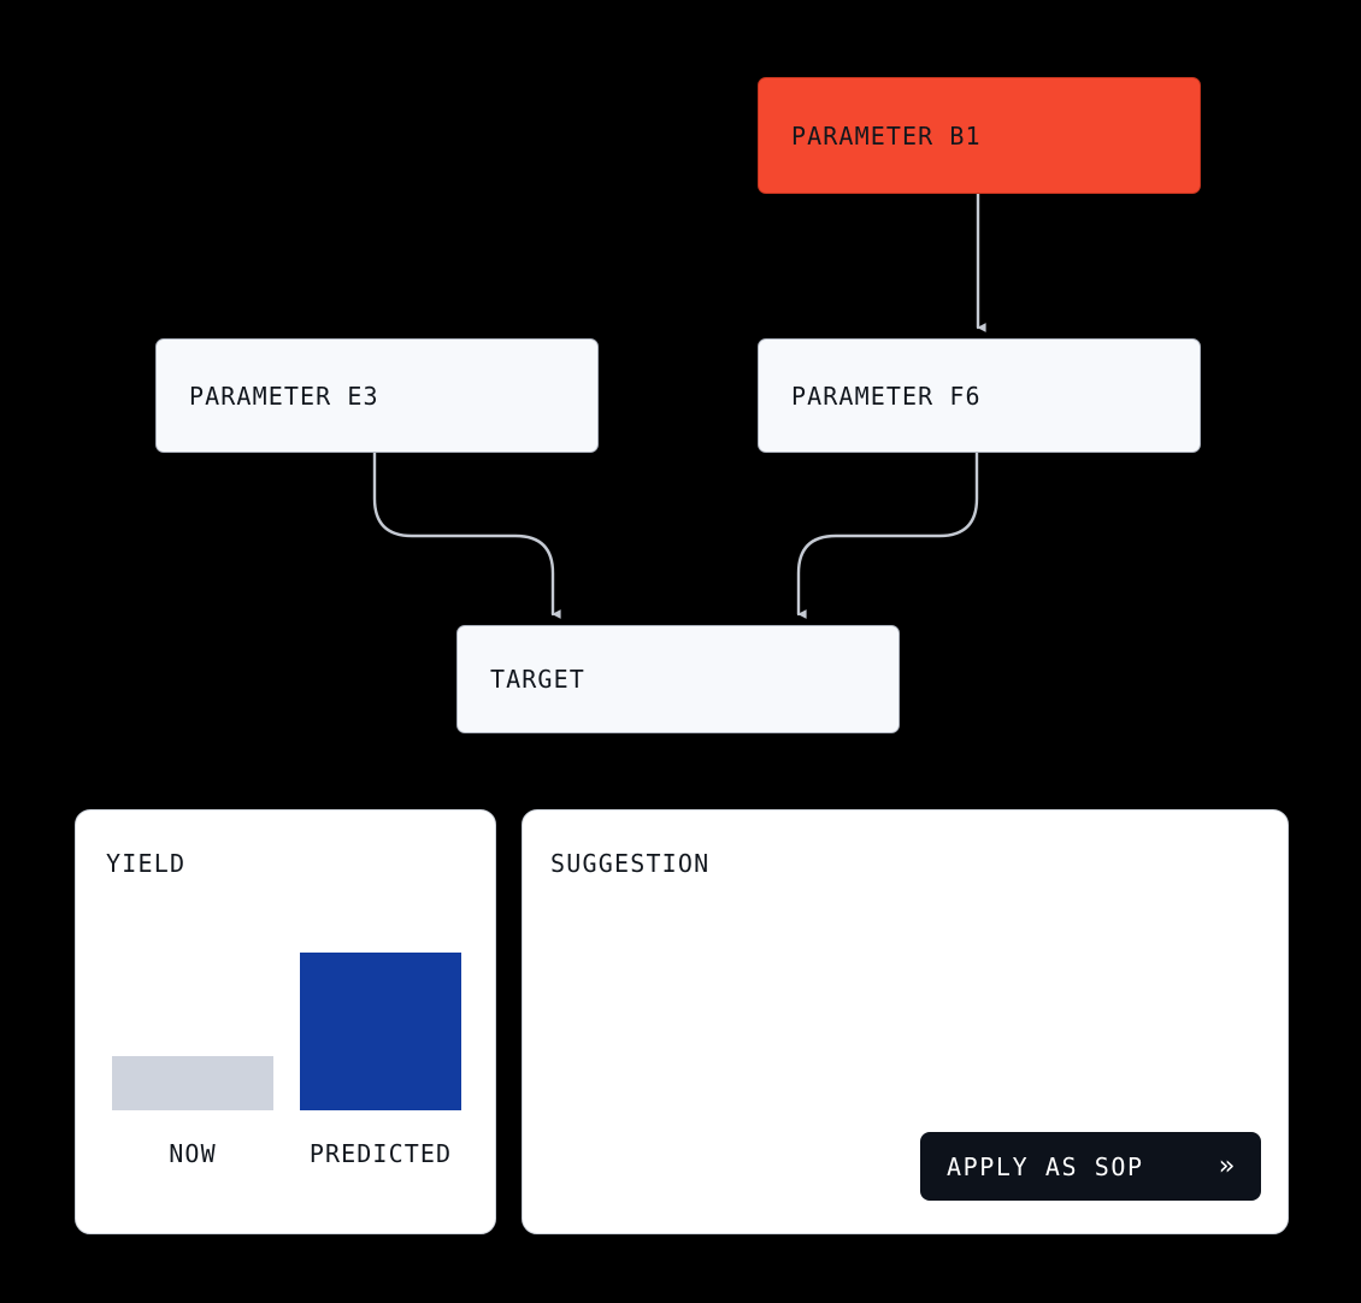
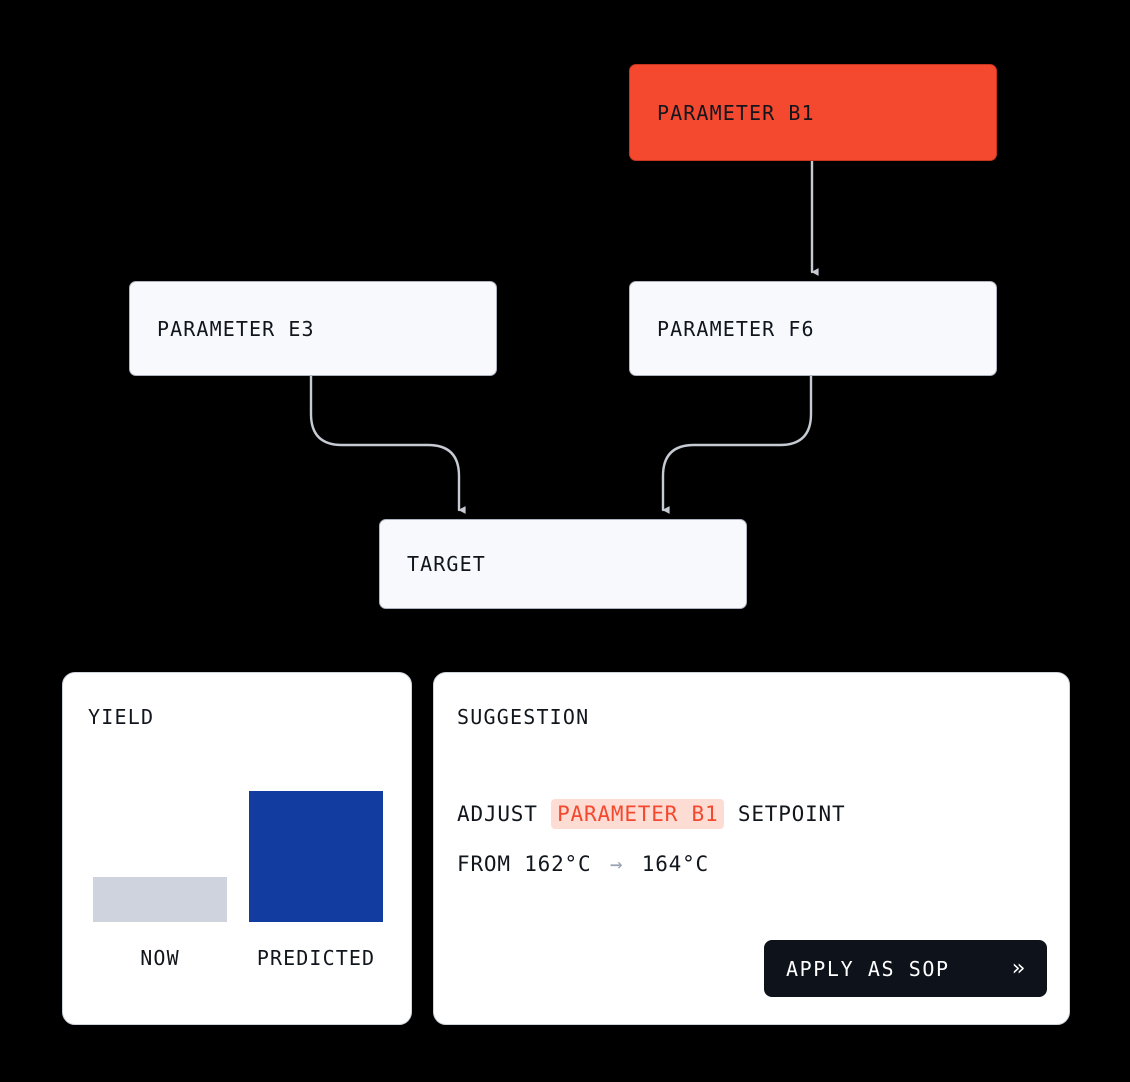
  PARAMETER B1
  PARAMETER E3
  PARAMETER F6
  TARGET
  YIELD
  NOW
  PREDICTED
  SUGGESTION
+ ADJUST PARAMETER B1 SETPOINT
+ FROM 162°C → 164°C
  APPLY AS SOP
  »
